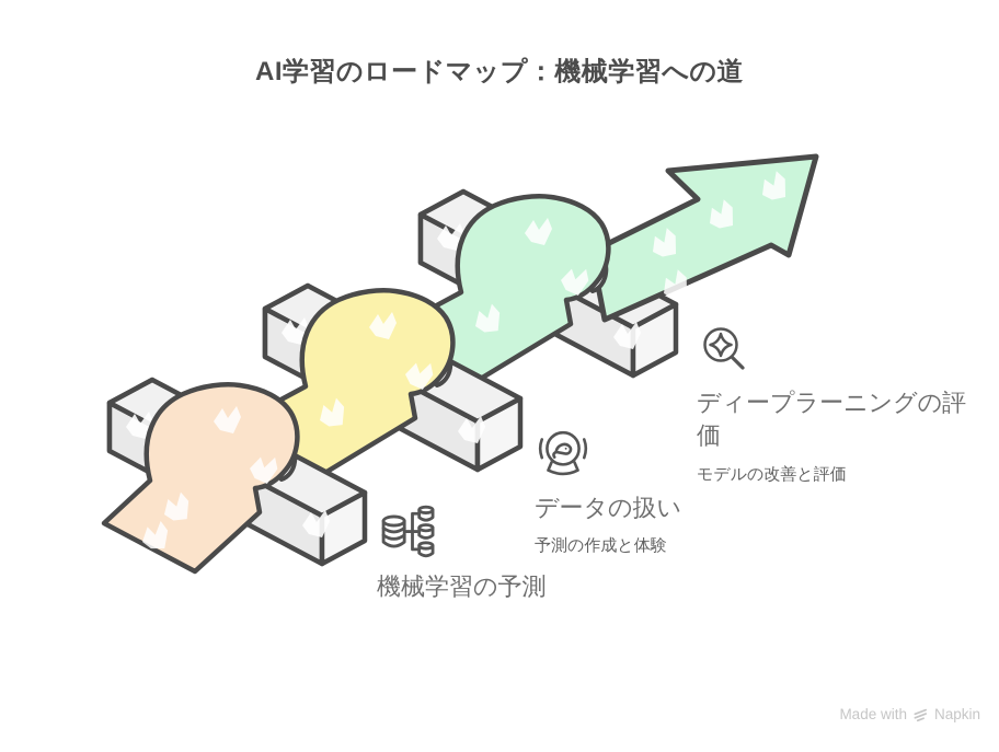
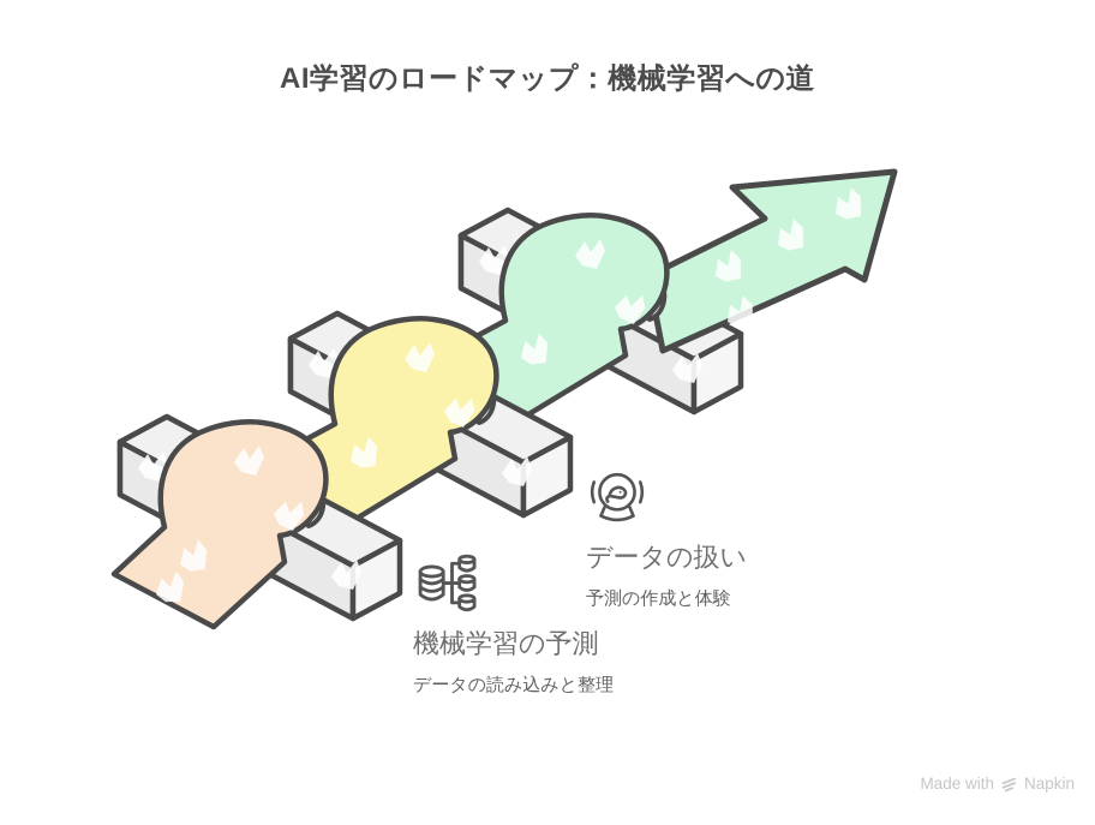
  AI学習のロードマップ：機械学習への道
  機械学習の予測
+ データの読み込みと整理
  データの扱い
  予測の作成と体験
- ディープラーニングの評価
- モデルの改善と評価
  Made with
  Napkin
